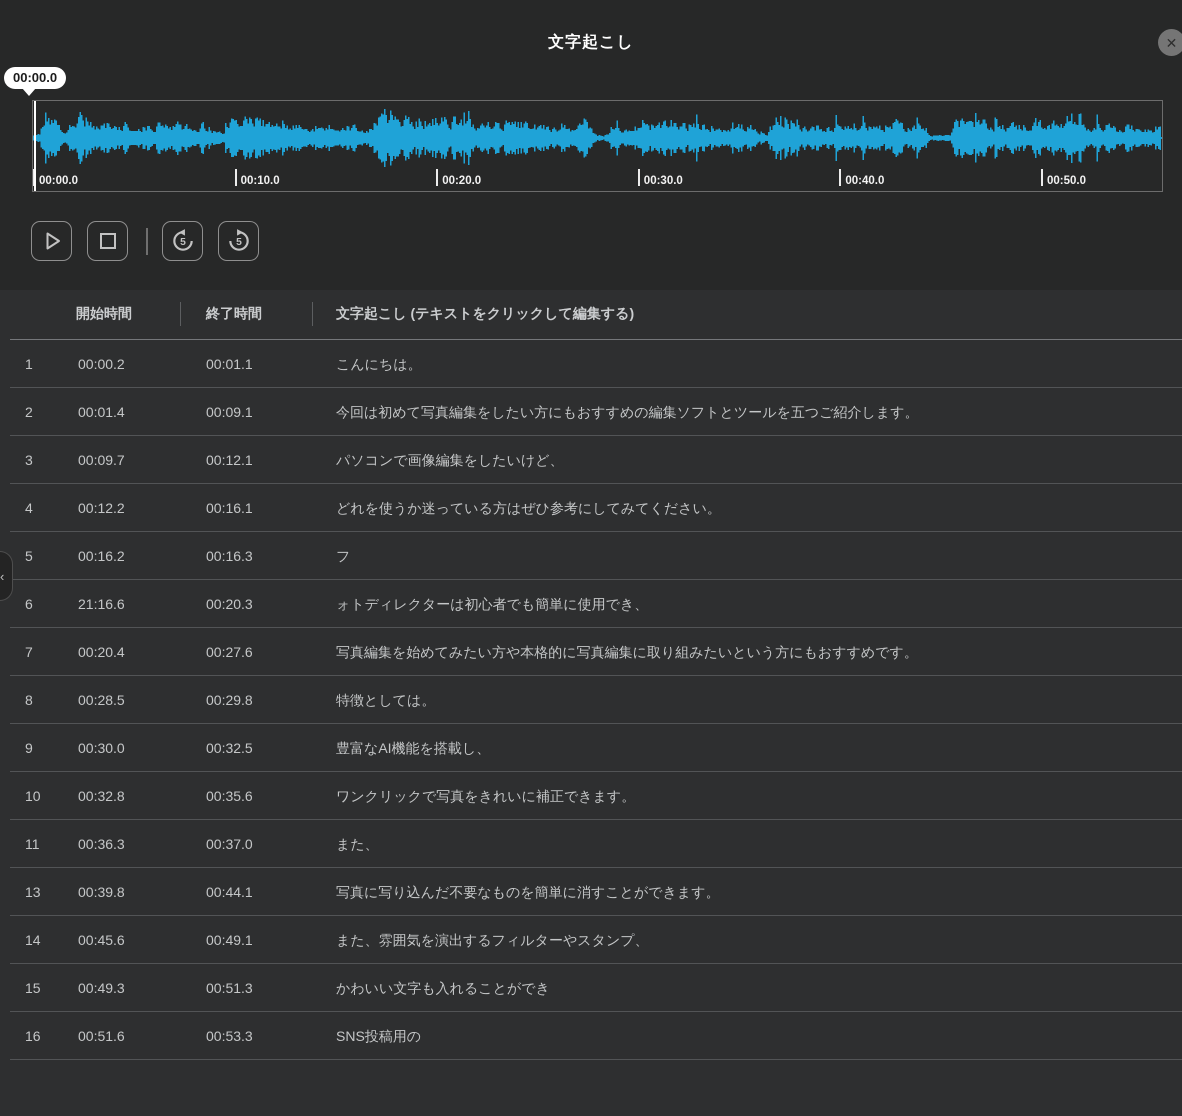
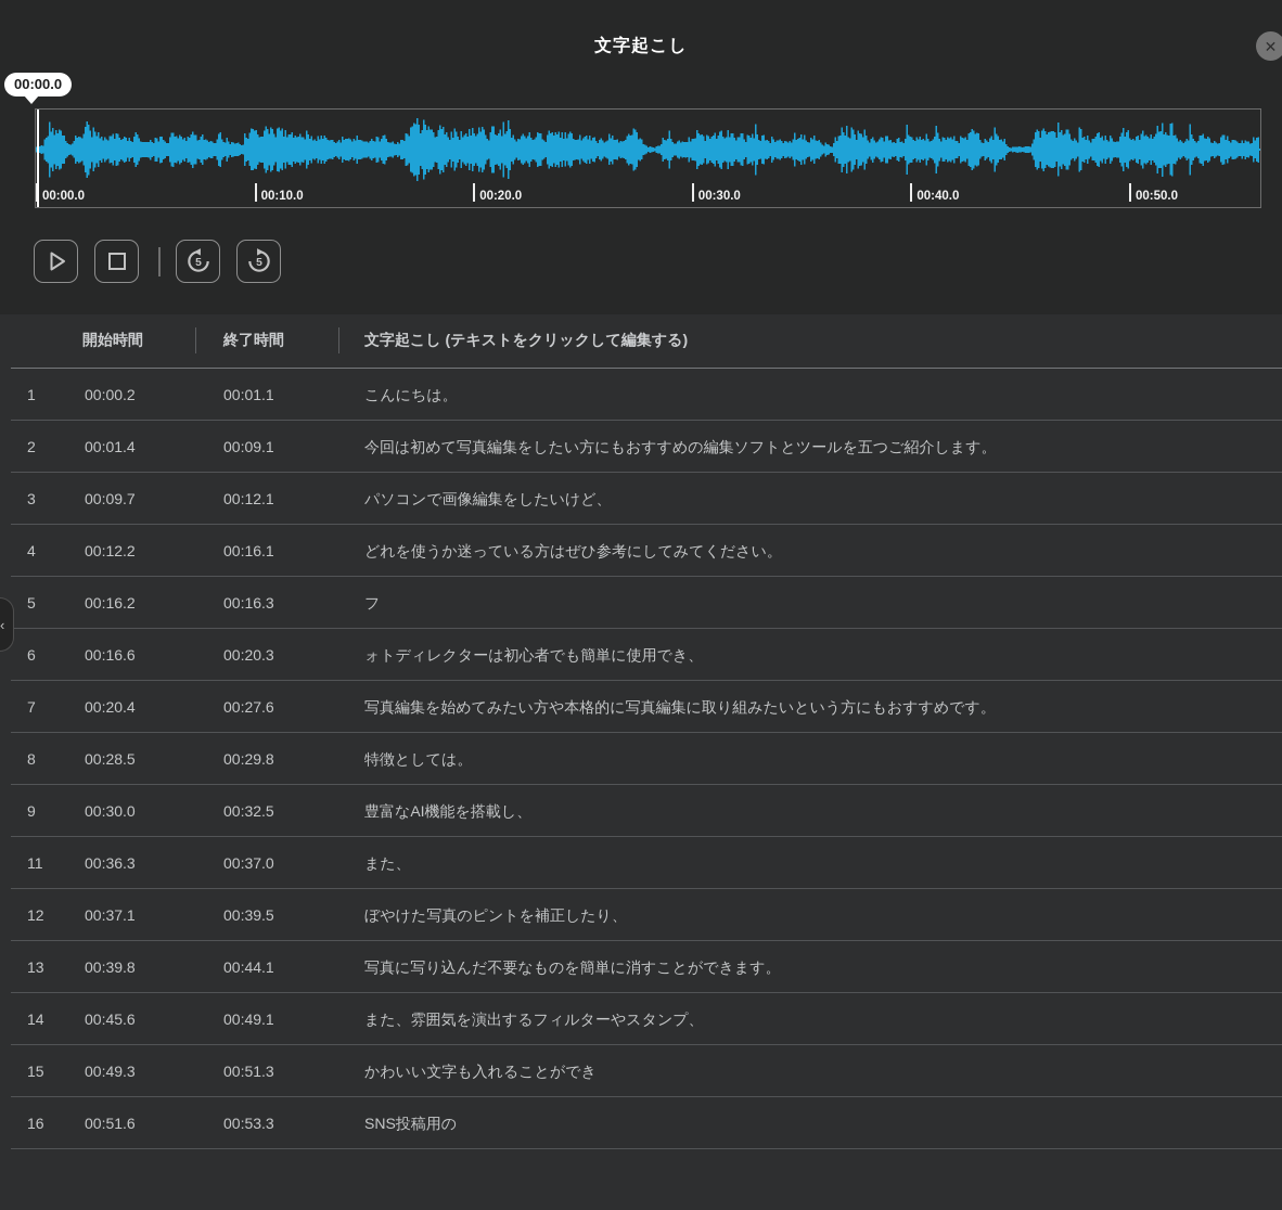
  文字起こし
  ✕
  00:00.0
  00:00.0
  00:10.0
  00:20.0
  00:30.0
  00:40.0
  00:50.0
  5
  5
  開始時間
  終了時間
  文字起こし (テキストをクリックして編集する)
  1
  00:00.2
  00:01.1
  こんにちは。
  2
  00:01.4
  00:09.1
  今回は初めて写真編集をしたい方にもおすすめの編集ソフトとツールを五つご紹介します。
  3
  00:09.7
  00:12.1
  パソコンで画像編集をしたいけど、
  4
  00:12.2
  00:16.1
  どれを使うか迷っている方はぜひ参考にしてみてください。
  5
  00:16.2
  00:16.3
  フ
  6
- 21:16.6
+ 00:16.6
  00:20.3
  ォトディレクターは初心者でも簡単に使用でき、
  7
  00:20.4
  00:27.6
  写真編集を始めてみたい方や本格的に写真編集に取り組みたいという方にもおすすめです。
  8
  00:28.5
  00:29.8
  特徴としては。
  9
  00:30.0
  00:32.5
  豊富なAI機能を搭載し、
- 10
- 00:32.8
- 00:35.6
- ワンクリックで写真をきれいに補正できます。
  11
  00:36.3
  00:37.0
  また、
+ 12
+ 00:37.1
+ 00:39.5
+ ぼやけた写真のピントを補正したり、
  13
  00:39.8
  00:44.1
  写真に写り込んだ不要なものを簡単に消すことができます。
  14
  00:45.6
  00:49.1
  また、雰囲気を演出するフィルターやスタンプ、
  15
  00:49.3
  00:51.3
  かわいい文字も入れることができ
  16
  00:51.6
  00:53.3
  SNS投稿用の
  ‹
